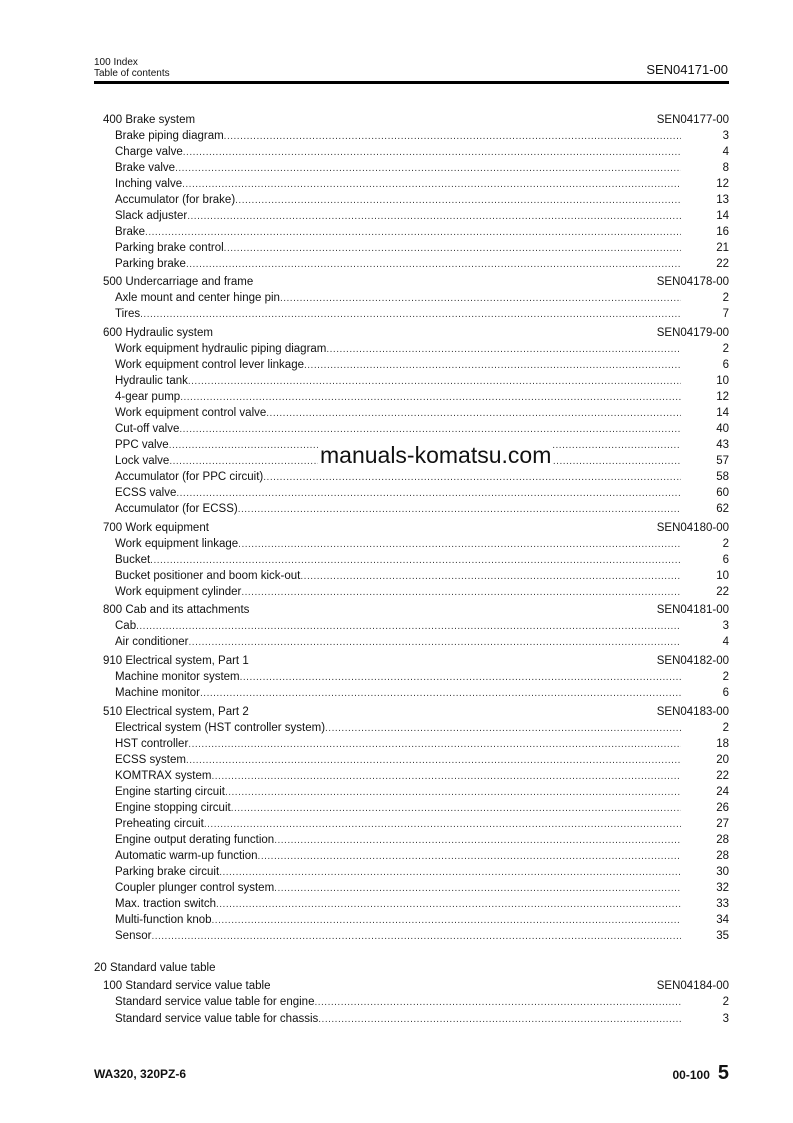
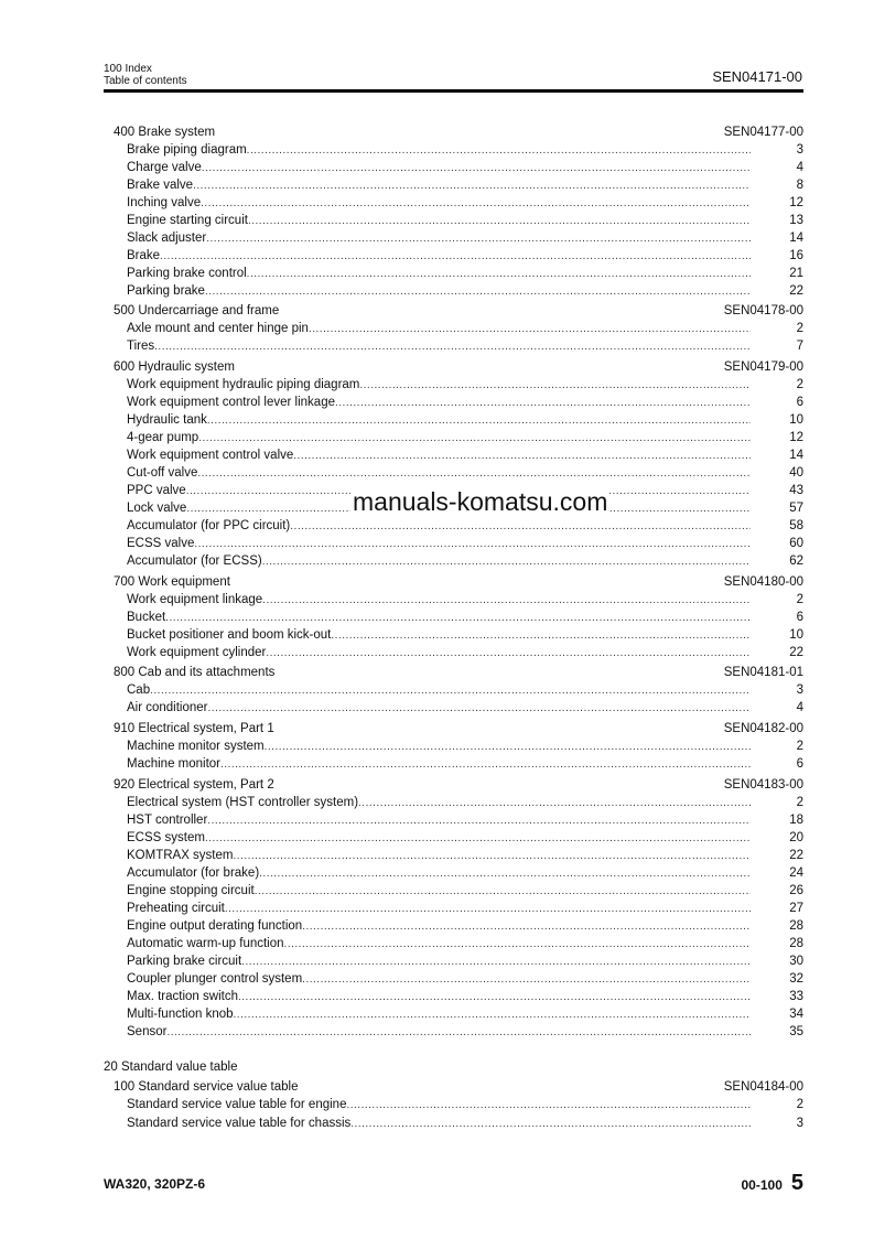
  100 Index
  Table of contents
  SEN04171-00
  400 Brake system
  SEN04177-00
  Brake piping diagram
  3
  Charge valve
  4
  Brake valve
  8
  Inching valve
  12
- Accumulator (for brake)
+ Engine starting circuit
  13
  Slack adjuster
  14
  Brake
  16
  Parking brake control
  21
  Parking brake
  22
  500 Undercarriage and frame
  SEN04178-00
  Axle mount and center hinge pin
  2
  Tires
  7
  600 Hydraulic system
  SEN04179-00
  Work equipment hydraulic piping diagram
  2
  Work equipment control lever linkage
  6
  Hydraulic tank
  10
  4-gear pump
  12
  Work equipment control valve
  14
  Cut-off valve
  40
  PPC valve
  43
  Lock valve
  57
  Accumulator (for PPC circuit)
  58
  ECSS valve
  60
  Accumulator (for ECSS)
  62
  700 Work equipment
  SEN04180-00
  Work equipment linkage
  2
  Bucket
  6
  Bucket positioner and boom kick-out
  10
  Work equipment cylinder
  22
  800 Cab and its attachments
- SEN04181-00
+ SEN04181-01
  Cab
  3
  Air conditioner
  4
  910 Electrical system, Part 1
  SEN04182-00
  Machine monitor system
  2
  Machine monitor
  6
- 510 Electrical system, Part 2
+ 920 Electrical system, Part 2
  SEN04183-00
  Electrical system (HST controller system)
  2
  HST controller
  18
  ECSS system
  20
  KOMTRAX system
  22
- Engine starting circuit
+ Accumulator (for brake)
  24
  Engine stopping circuit
  26
  Preheating circuit
  27
  Engine output derating function
  28
  Automatic warm-up function
  28
  Parking brake circuit
  30
  Coupler plunger control system
  32
  Max. traction switch
  33
  Multi-function knob
  34
  Sensor
  35
  20 Standard value table
  100 Standard service value table
  SEN04184-00
  Standard service value table for engine
  2
  Standard service value table for chassis
  3
  manuals-komatsu.com
  WA320, 320PZ-6
  00-100
  5
